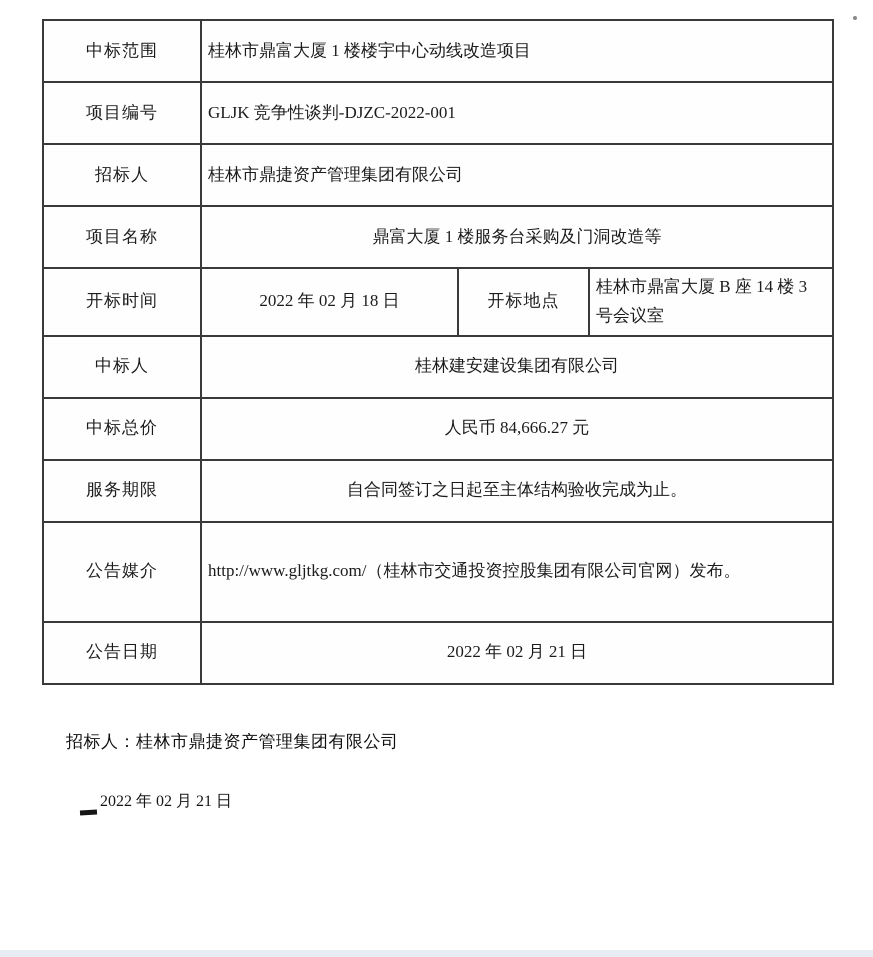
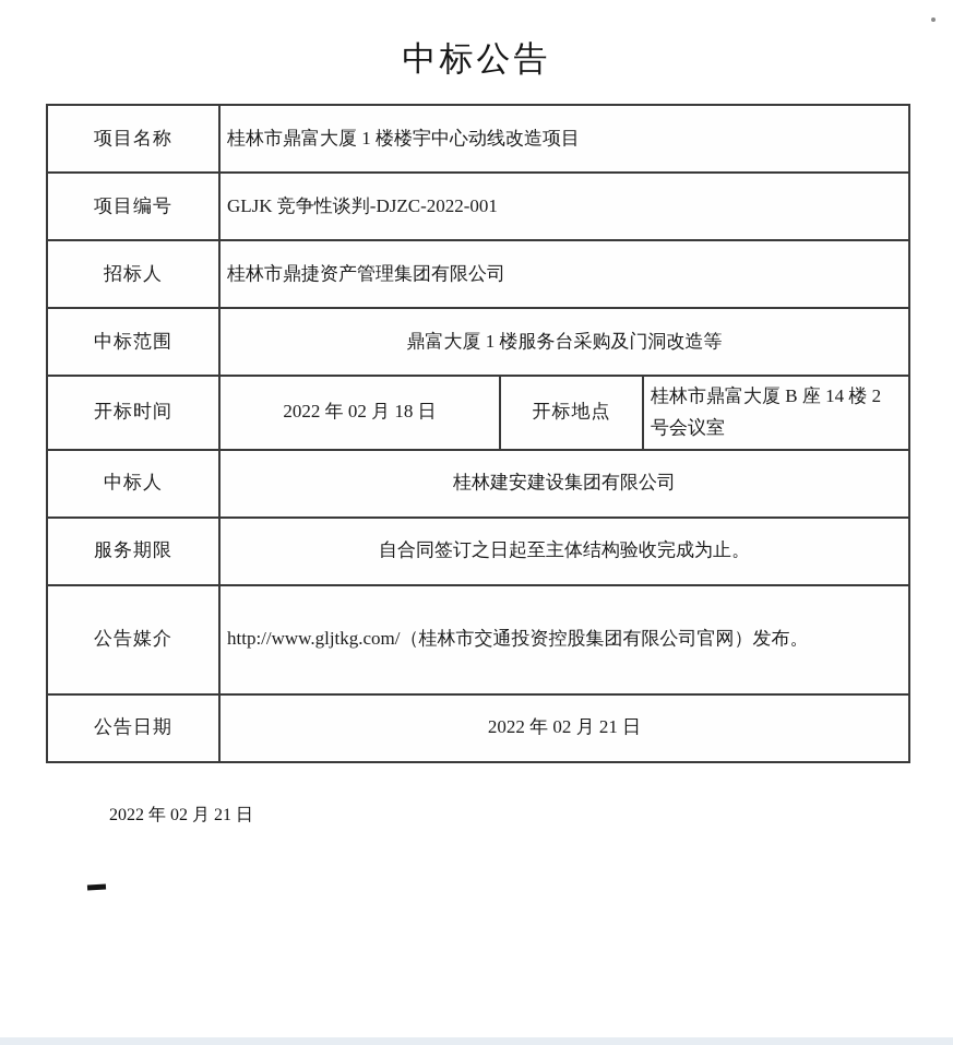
+ 中标公告
- 中标范围	桂林市鼎富大厦 1 楼楼宇中心动线改造项目
+ 项目名称	桂林市鼎富大厦 1 楼楼宇中心动线改造项目
  项目编号	GLJK 竞争性谈判-DJZC-2022-001
  招标人	桂林市鼎捷资产管理集团有限公司
- 项目名称	鼎富大厦 1 楼服务台采购及门洞改造等
+ 中标范围	鼎富大厦 1 楼服务台采购及门洞改造等
- 开标时间	2022 年 02 月 18 日	开标地点	桂林市鼎富大厦 B 座 14 楼 3 号会议室
+ 开标时间	2022 年 02 月 18 日	开标地点	桂林市鼎富大厦 B 座 14 楼 2 号会议室
  中标人	桂林建安建设集团有限公司
- 中标总价	人民币 84,666.27 元
  服务期限	自合同签订之日起至主体结构验收完成为止。
  公告媒介	http://www.gljtkg.com/（桂林市交通投资控股集团有限公司官网）发布。
  公告日期	2022 年 02 月 21 日
- 招标人：桂林市鼎捷资产管理集团有限公司
  2022 年 02 月 21 日
